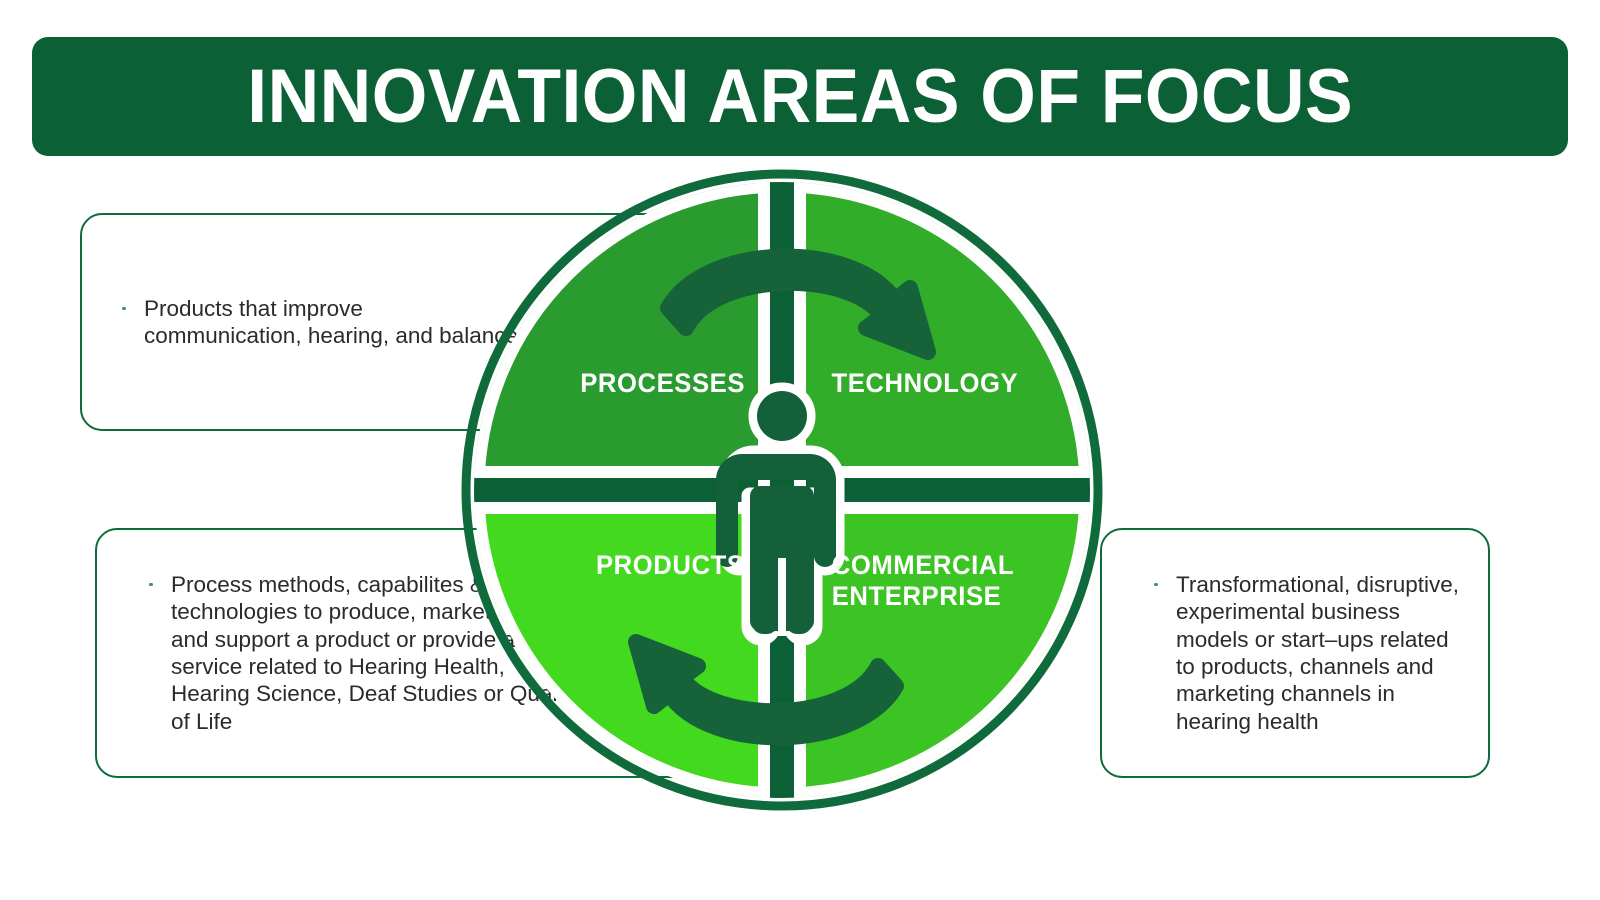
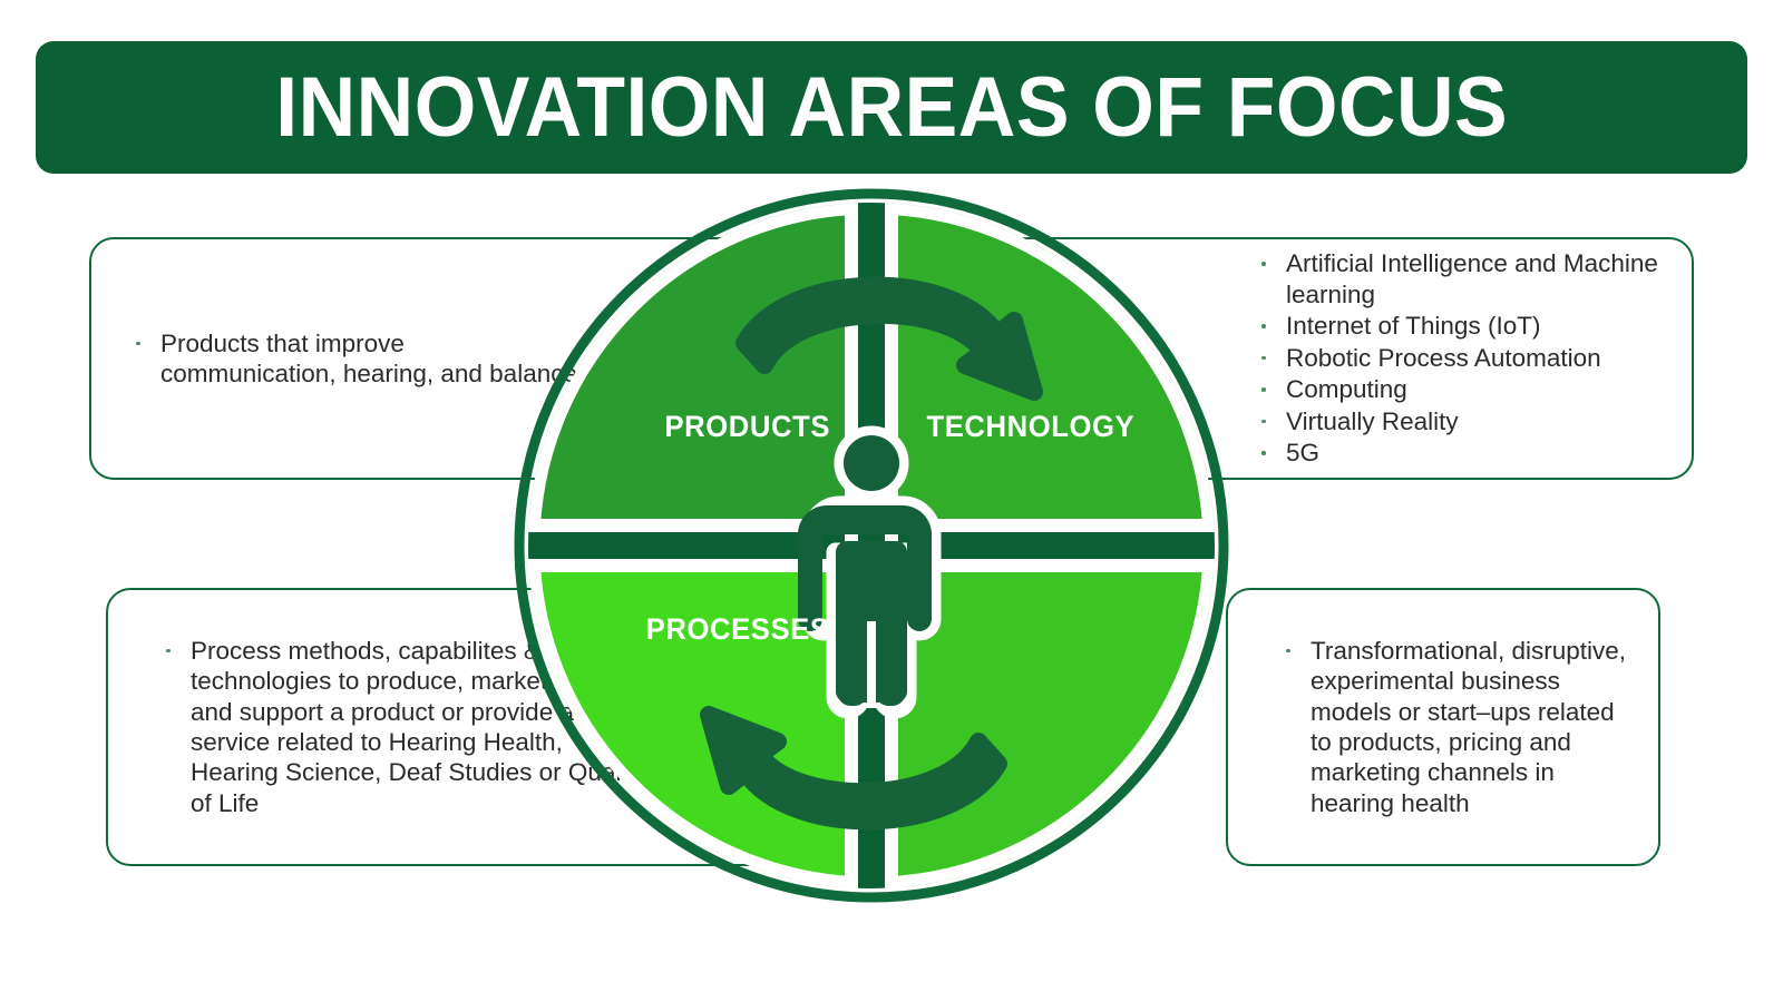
  INNOVATION AREAS OF FOCUS
  Products that improve communication, hearing, and balance
+ Artificial Intelligence and Machine learning
+ Internet of Things (IoT)
+ Robotic Process Automation
+ Computing
+ Virtually Reality
+ 5G
  Process methods, capabilites technologies to produce, marke and support a product or provide a service related to Hearing Health, Hearing Science, Deaf Studies or Qu of Life
- Transformational, disruptive, experimental business models or start–ups related to products, channels and marketing channels in hearing health
+ Transformational, disruptive, experimental business models or start–ups related to products, pricing and marketing channels in hearing health
- PROCESSES
+ PRODUCTS
  TECHNOLOGY
- PRODUCTS
+ PROCESSES
- COMMERCIAL
- ENTERPRISE
